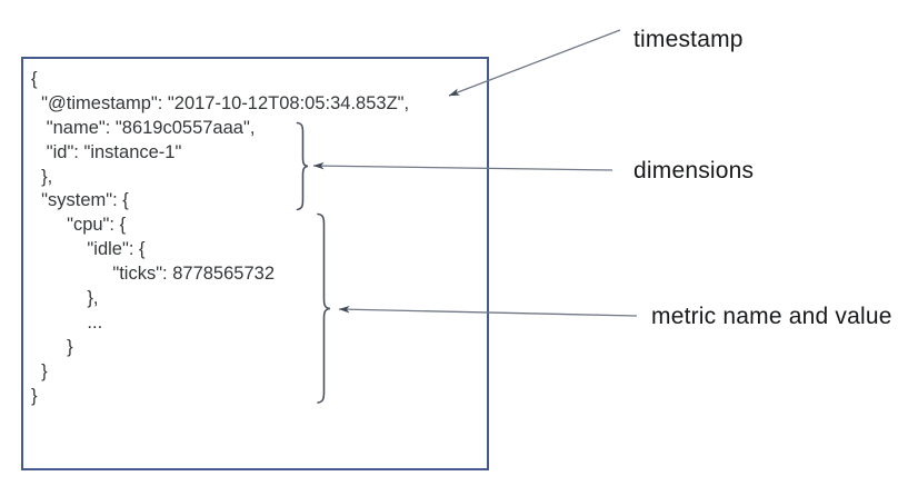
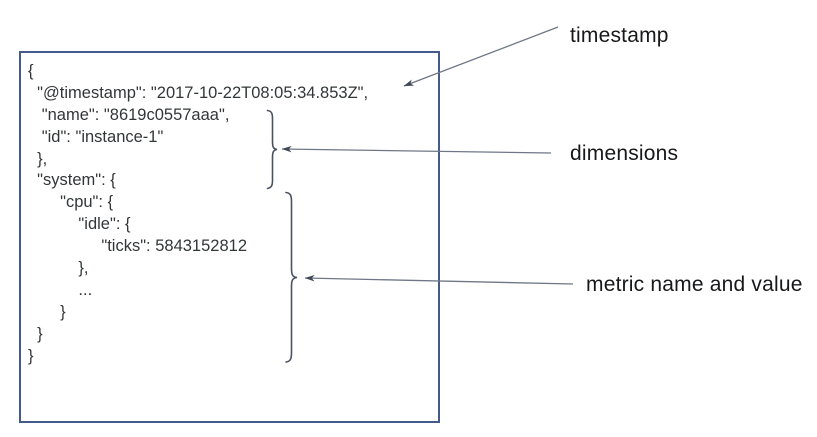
  {
- "@timestamp": "2017-10-12T08:05:34.853Z",
+ "@timestamp": "2017-10-22T08:05:34.853Z",
  "name": "8619c0557aaa",
  "id": "instance-1"
  },
  "system": {
  "cpu": {
  "idle": {
- "ticks": 8778565732
+ "ticks": 5843152812
  },
  ...
  }
  }
  }
  timestamp
  dimensions
  metric name and value
